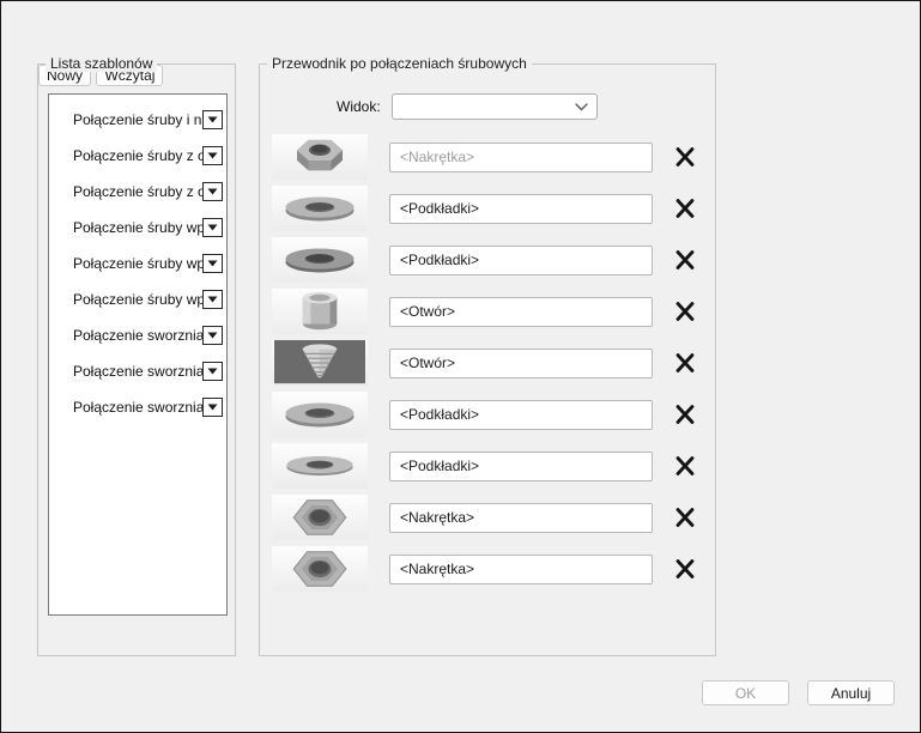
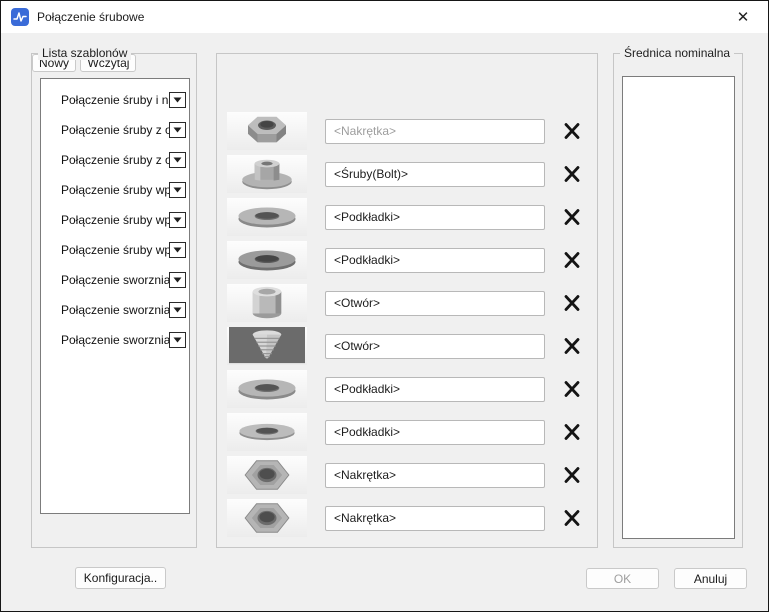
+ Połączenie śrubowe
+ ✕
  Lista szablonów
  Połączenie śruby i n
  Połączenie śruby z
  Połączenie śruby z
  Połączenie śruby wp
  Połączenie śruby wp
  Połączenie śruby wp
  Połączenie sworznia
  Połączenie sworznia
  Połączenie sworznia
  Nowy Wczytaj
- Przewodnik po połączeniach śrubowych
- Widok:
  <Nakrętka>
+ <Śruby(Bolt)>
  <Podkładki>
  <Podkładki>
  <Otwór>
  <Otwór>
  <Podkładki>
  <Podkładki>
  <Nakrętka>
  <Nakrętka>
+ Średnica nominalna
+ Konfiguracja..
  OK
  Anuluj
